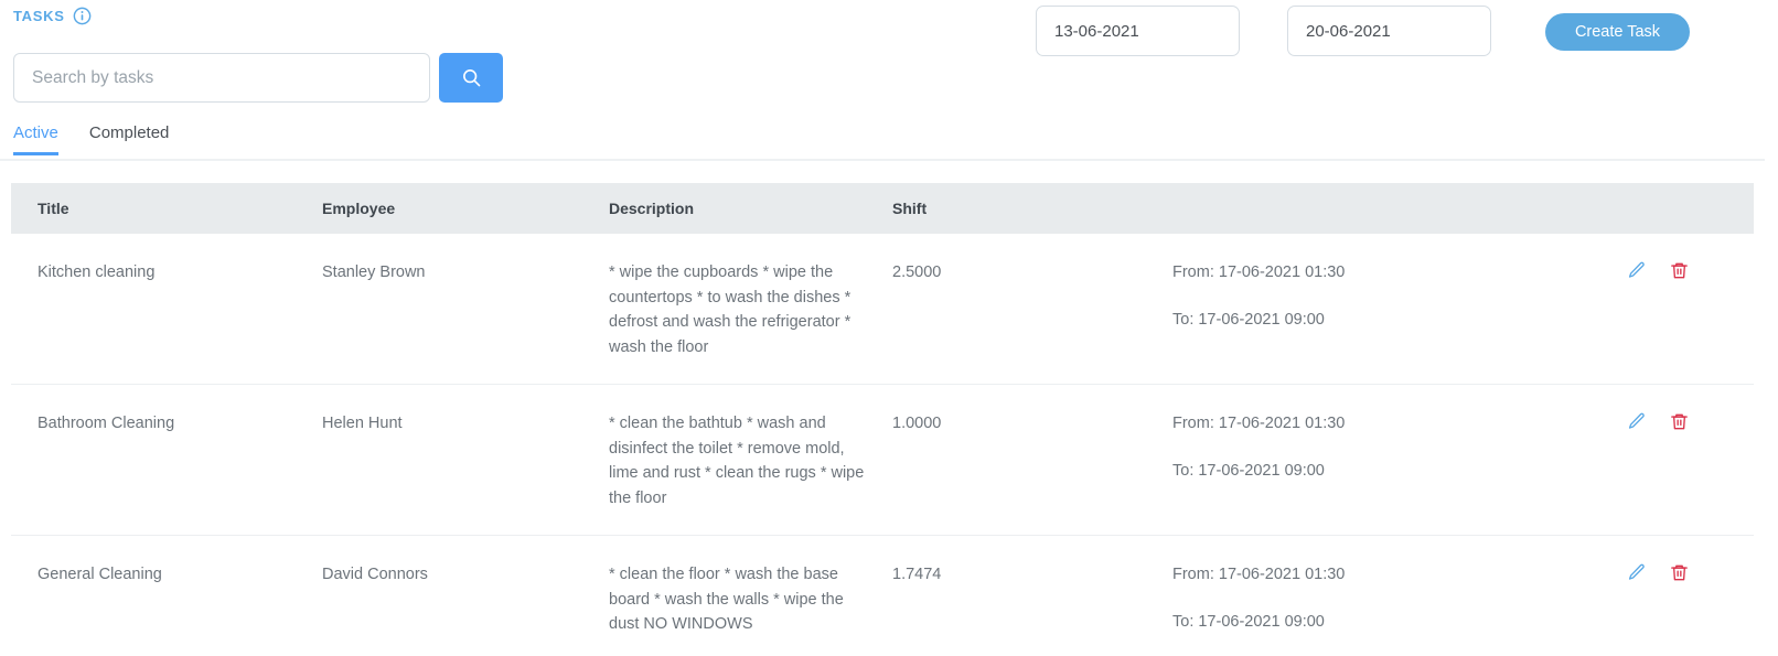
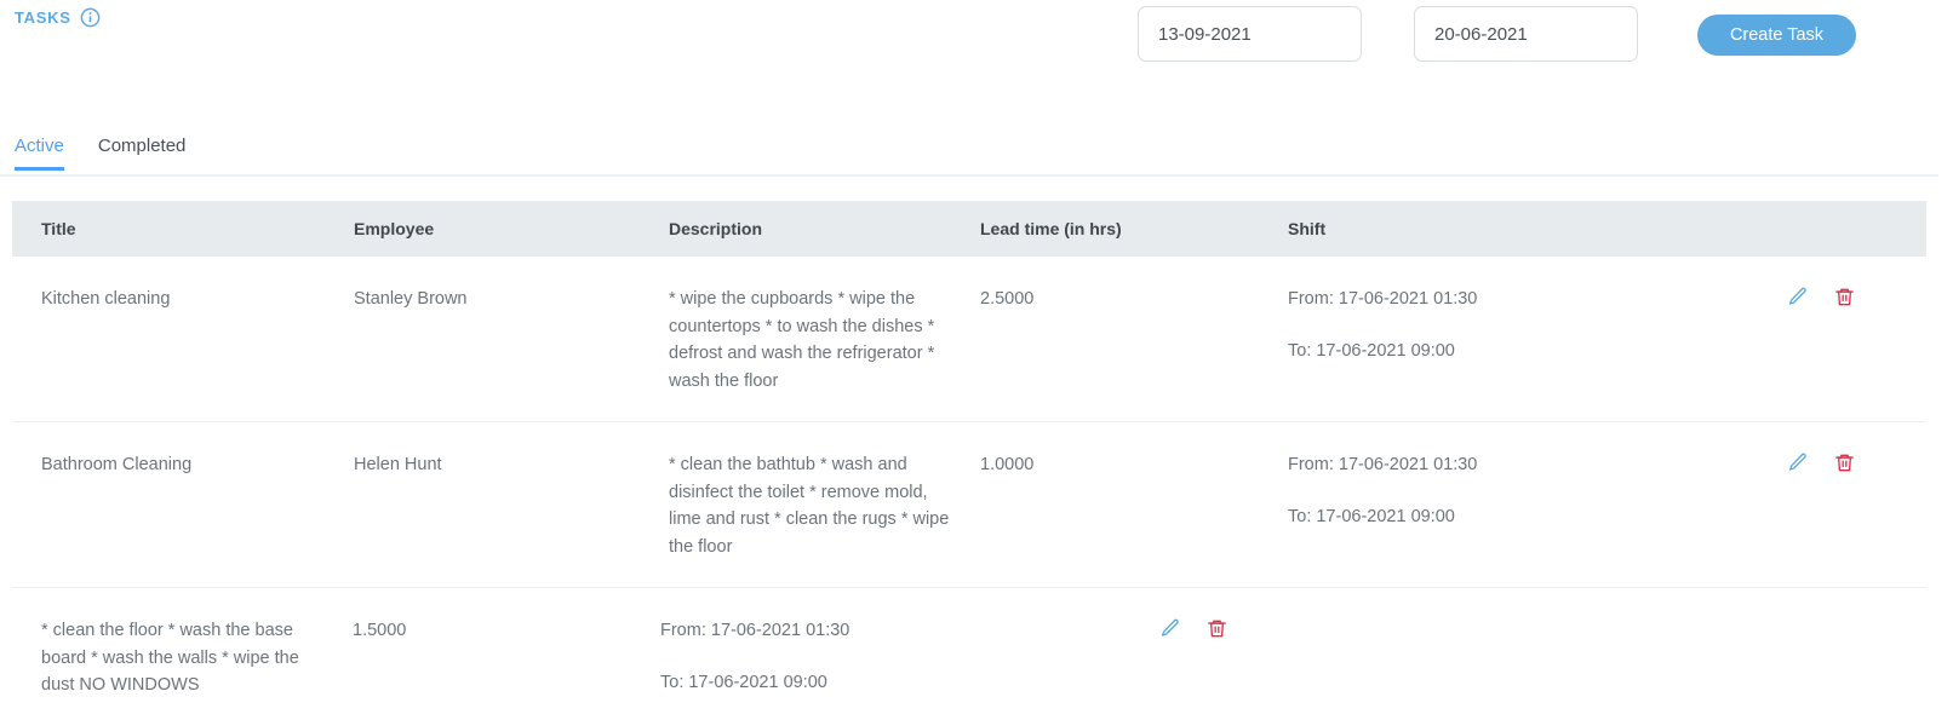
  TASKS
- Search by tasks
- 13-06-2021
+ 13-09-2021
  20-06-2021
  Create Task
  Active
  Completed
  Title
  Employee
  Description
+ Lead time (in hrs)
  Shift
  Kitchen cleaning
  Stanley Brown
  * wipe the cupboards * wipe the countertops * to wash the dishes * defrost and wash the refrigerator * wash the floor
  2.5000
  From: 17-06-2021 01:30
  To: 17-06-2021 09:00
  Bathroom Cleaning
  Helen Hunt
  * clean the bathtub * wash and disinfect the toilet * remove mold, lime and rust * clean the rugs * wipe the floor
  1.0000
  From: 17-06-2021 01:30
  To: 17-06-2021 09:00
- General Cleaning
- David Connors
  * clean the floor * wash the base board * wash the walls * wipe the dust NO WINDOWS
- 1.7474
+ 1.5000
  From: 17-06-2021 01:30
  To: 17-06-2021 09:00
